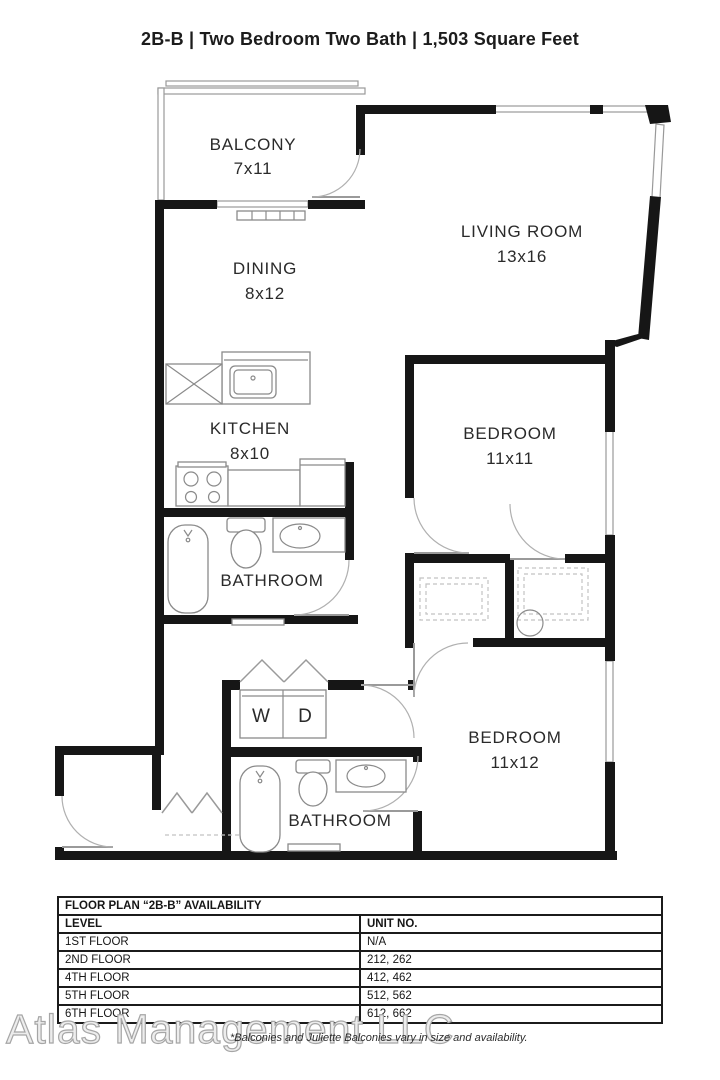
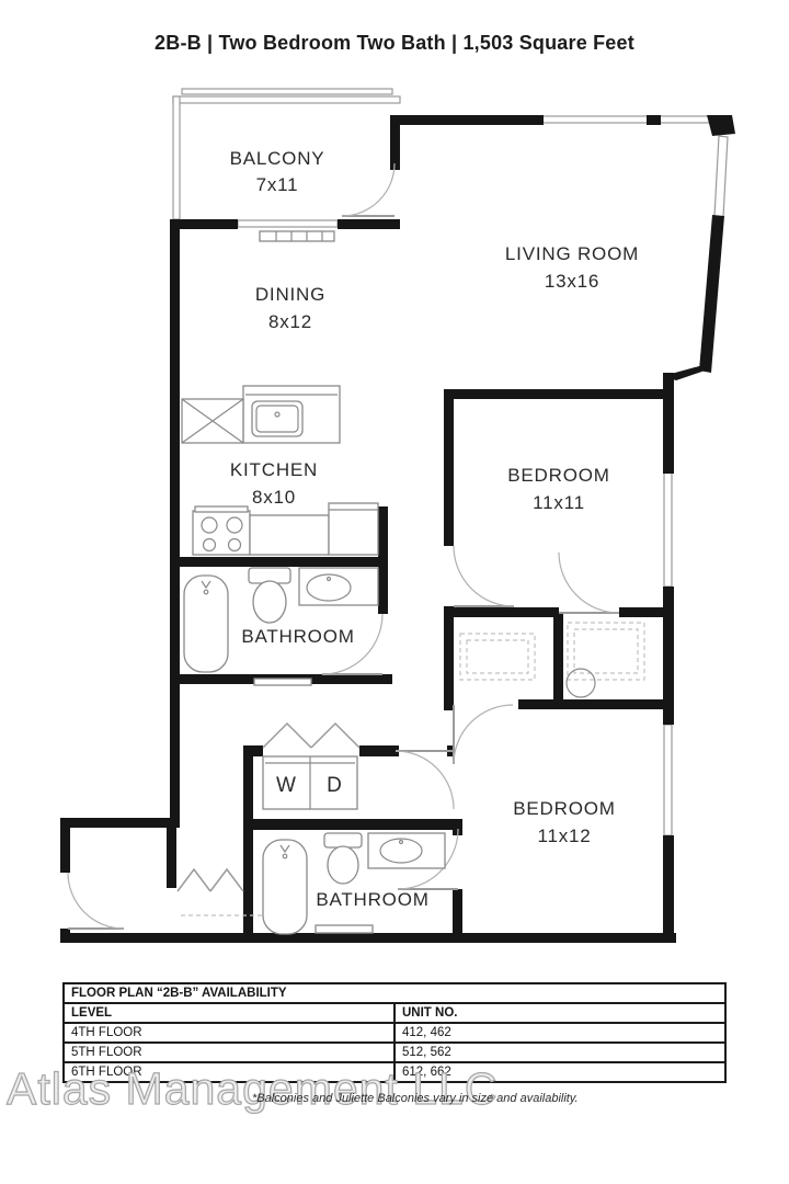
  2B-B | Two Bedroom Two Bath | 1,503 Square Feet
  BALCONY
  7x11
  LIVING ROOM
  13x16
  DINING
  8x12
  KITCHEN
  8x10
  BEDROOM
  11x11
  BATHROOM
  W
  D
  BATHROOM
  BEDROOM
  11x12
  FLOOR PLAN “2B-B” AVAILABILITY
  LEVEL	UNIT NO.
- 1ST FLOOR	N/A
- 2ND FLOOR	212, 262
  4TH FLOOR	412, 462
  5TH FLOOR	512, 562
  6TH FLOOR	612, 662
  Atlas Management LLC
  *Balconies and Juliette Balconies vary in size and availability.
